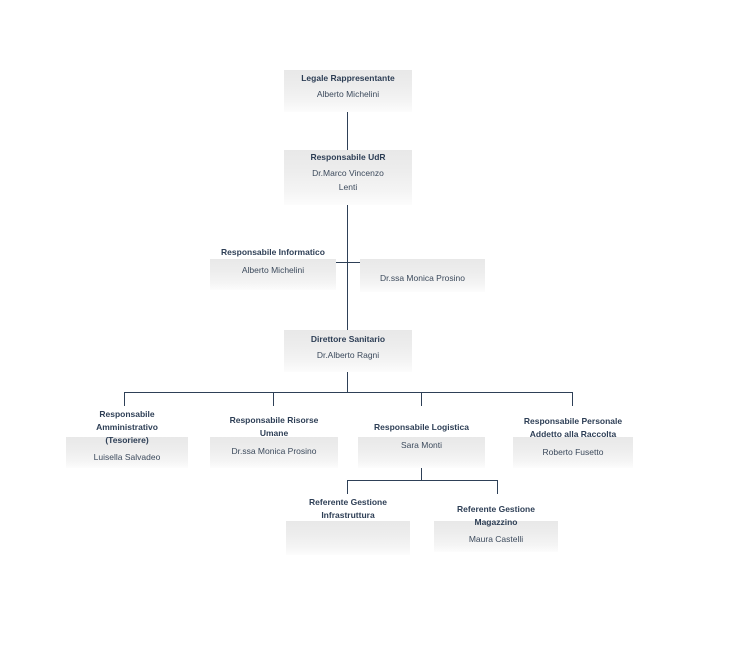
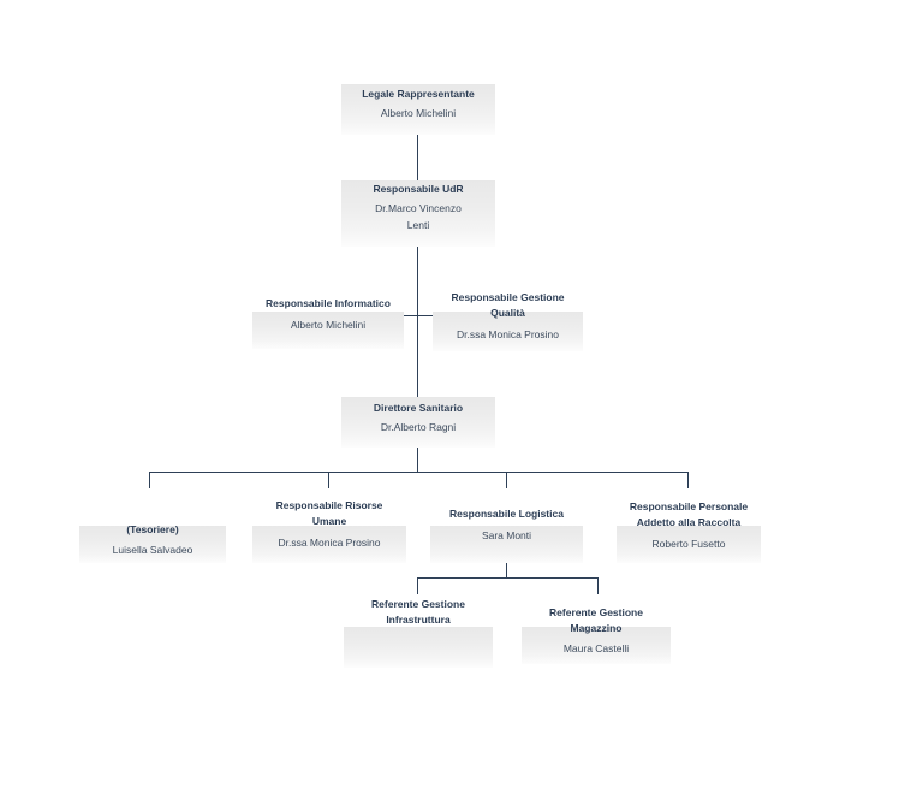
  Legale Rappresentante
  Alberto Michelini
  Responsabile UdR
  Dr.Marco Vincenzo
  Lenti
  Responsabile Informatico
  Alberto Michelini
+ Responsabile Gestione
+ Qualità
  Dr.ssa Monica Prosino
  Direttore Sanitario
  Dr.Alberto Ragni
- Responsabile
- Amministrativo
  (Tesoriere)
  Luisella Salvadeo
  Responsabile Risorse
  Umane
  Dr.ssa Monica Prosino
  Responsabile Logistica
  Sara Monti
  Responsabile Personale
  Addetto alla Raccolta
  Roberto Fusetto
  Referente Gestione
  Infrastruttura
  Referente Gestione
  Magazzino
  Maura Castelli
